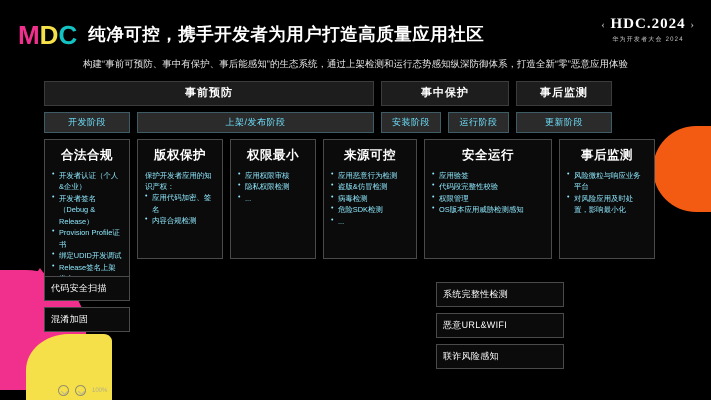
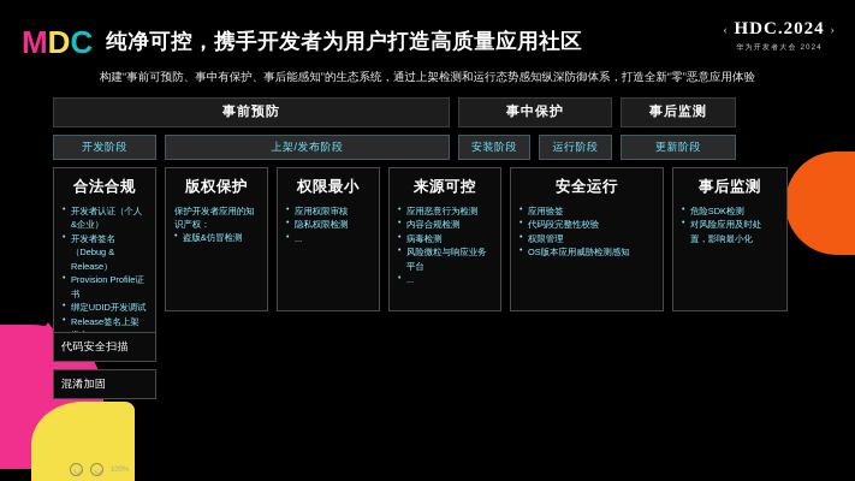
  M
  D
  C
  纯净可控，携手开发者为用户打造高质量应用社区
  ‹ HDC.2024 ›
  构建“事前可预防、事中有保护、事后能感知”的生态系统，通过上架检测和运行态势感知纵深防御体系，打造全新“零”恶意应用体验
  事前预防
  事中保护
  事后监测
  开发阶段
  上架/发布阶段
  安装阶段
  运行阶段
  更新阶段
  合法合规
  开发者认证（个人&企业）
  开发者签名（Debug & Release）
  Provision Profile证书
  绑定UDID开发调试
  Release签名上架
  版权保护
  保护开发者应用的知识产权：
- 应用代码加密、签名
- 内容合规检测
+ 盗版&仿冒检测
  权限最小
  应用权限审核
  隐私权限检测
  ...
  来源可控
  应用恶意行为检测
- 盗版&仿冒检测
+ 内容合规检测
  病毒检测
- 危险SDK检测
+ 风险微粒与响应业务平台
  ...
  安全运行
  应用验签
  代码段完整性校验
  权限管理
  OS版本应用威胁检测感知
  事后监测
- 风险微粒与响应业务平台
+ 危险SDK检测
  对风险应用及时处置，影响最小化
  代码安全扫描
  混淆加固
- 系统完整性检测
- 恶意URL&WIFI
- 联诈风险感知
